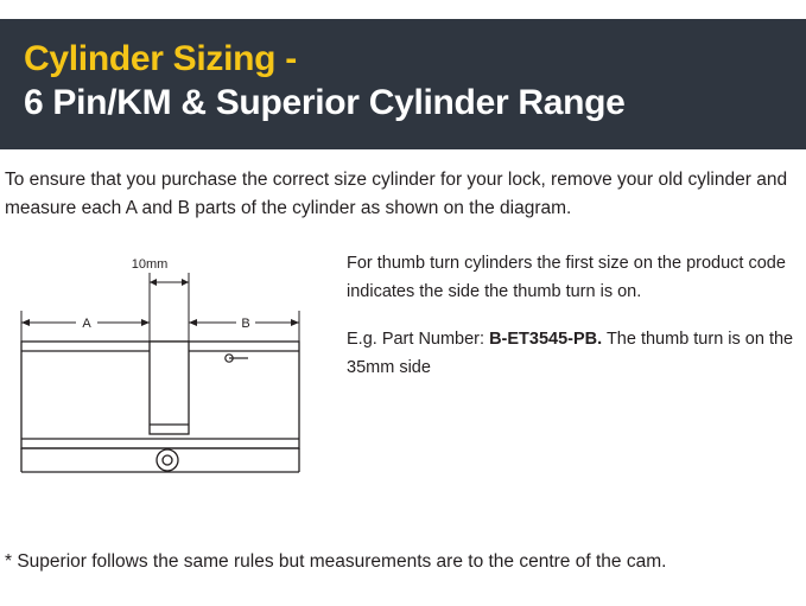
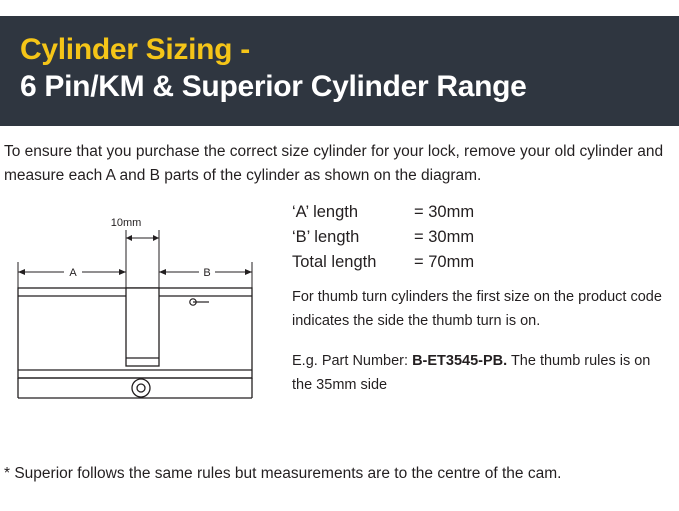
  Cylinder Sizing -
  6 Pin/KM & Superior Cylinder Range
  To ensure that you purchase the correct size cylinder for your lock, remove your old cylinder and measure each A and B parts of the cylinder as shown on the diagram.
  10mm
  A
  B
+ ‘A’ length	= 30mm
+ ‘B’ length	= 30mm
+ Total length	= 70mm
  For thumb turn cylinders the first size on the product code indicates the side the thumb turn is on.
- E.g. Part Number: B-ET3545-PB. The thumb turn is on the 35mm side
+ E.g. Part Number: B-ET3545-PB. The thumb rules is on the 35mm side
  * Superior follows the same rules but measurements are to the centre of the cam.
